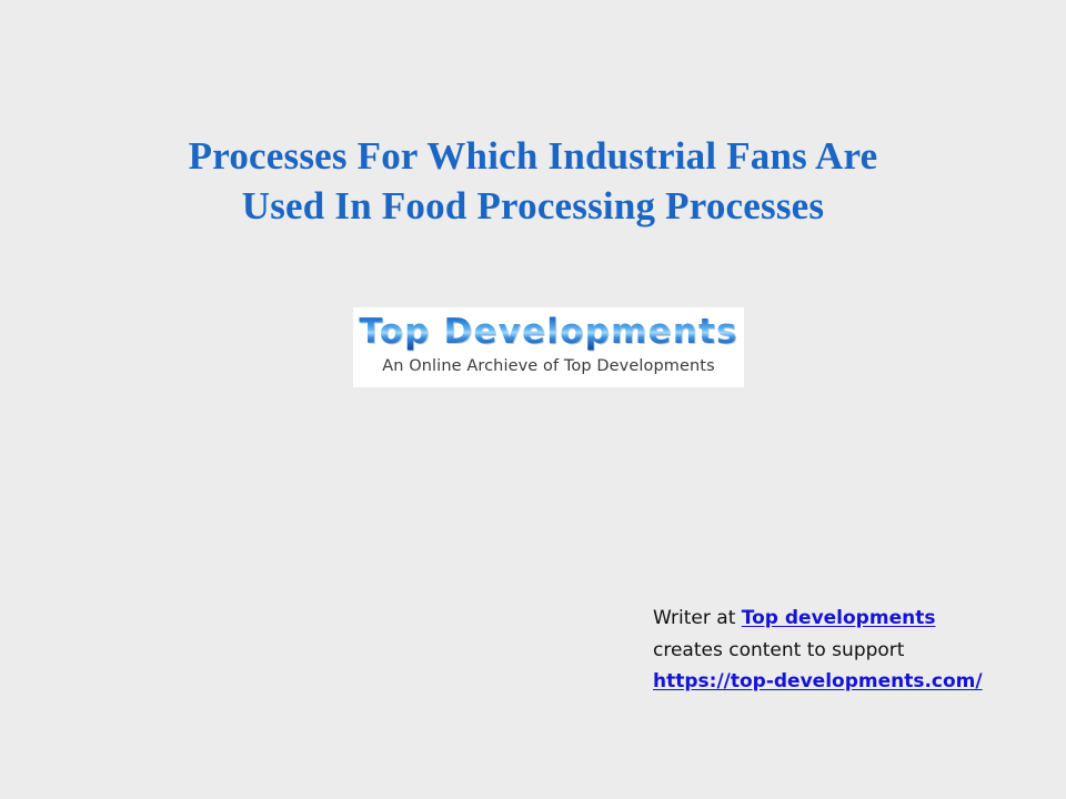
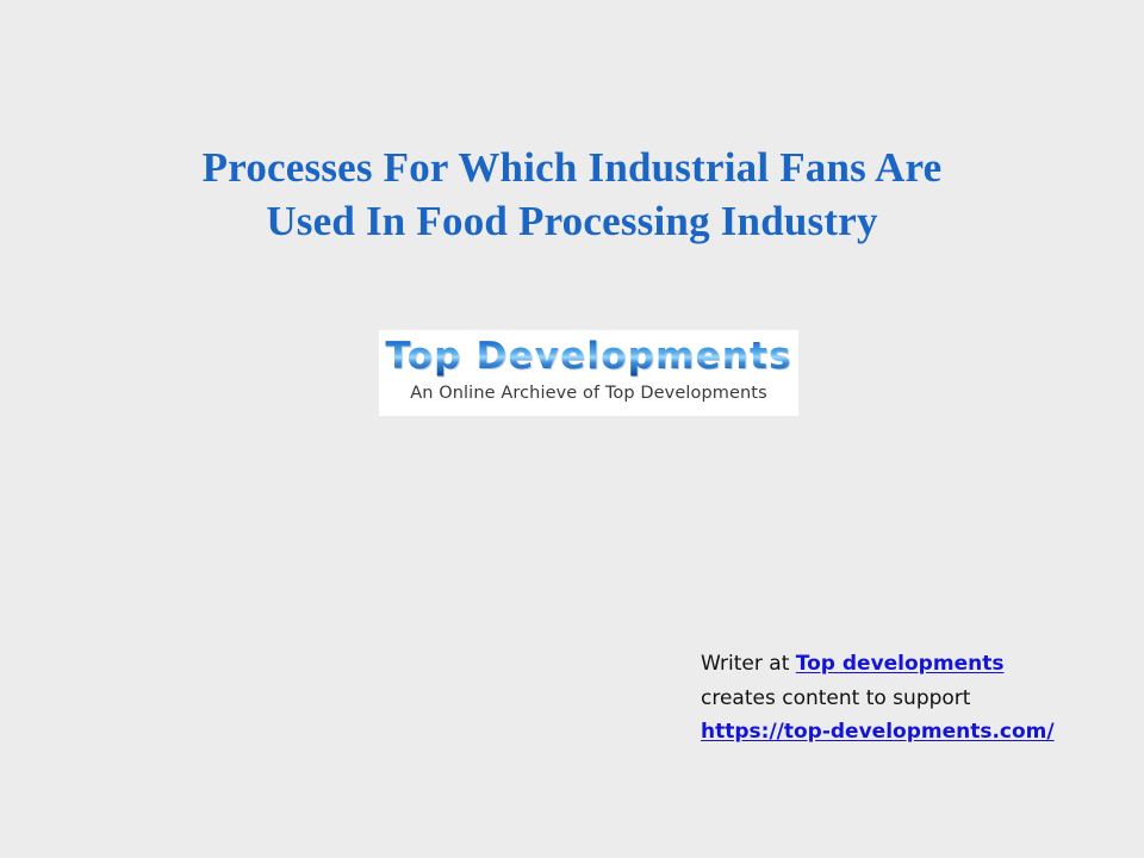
  Processes For Which Industrial Fans Are
- Used In Food Processing Processes
+ Used In Food Processing Industry
  Top Developments
  An Online Archieve of Top Developments
  Writer at Top developments
  creates content to support
  https://top-developments.com/
